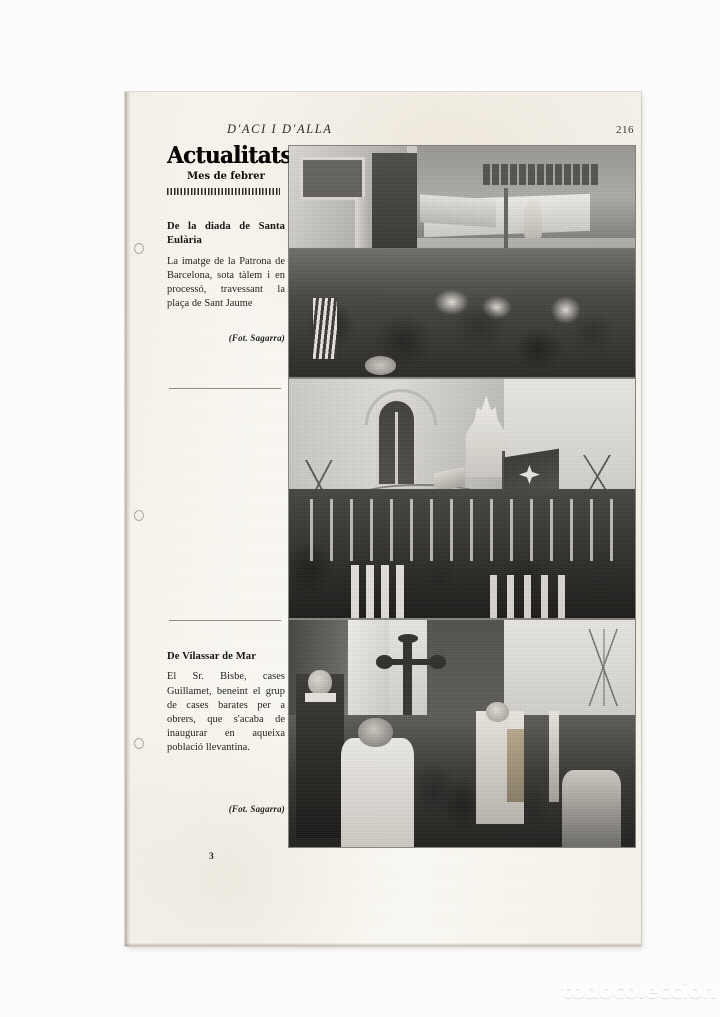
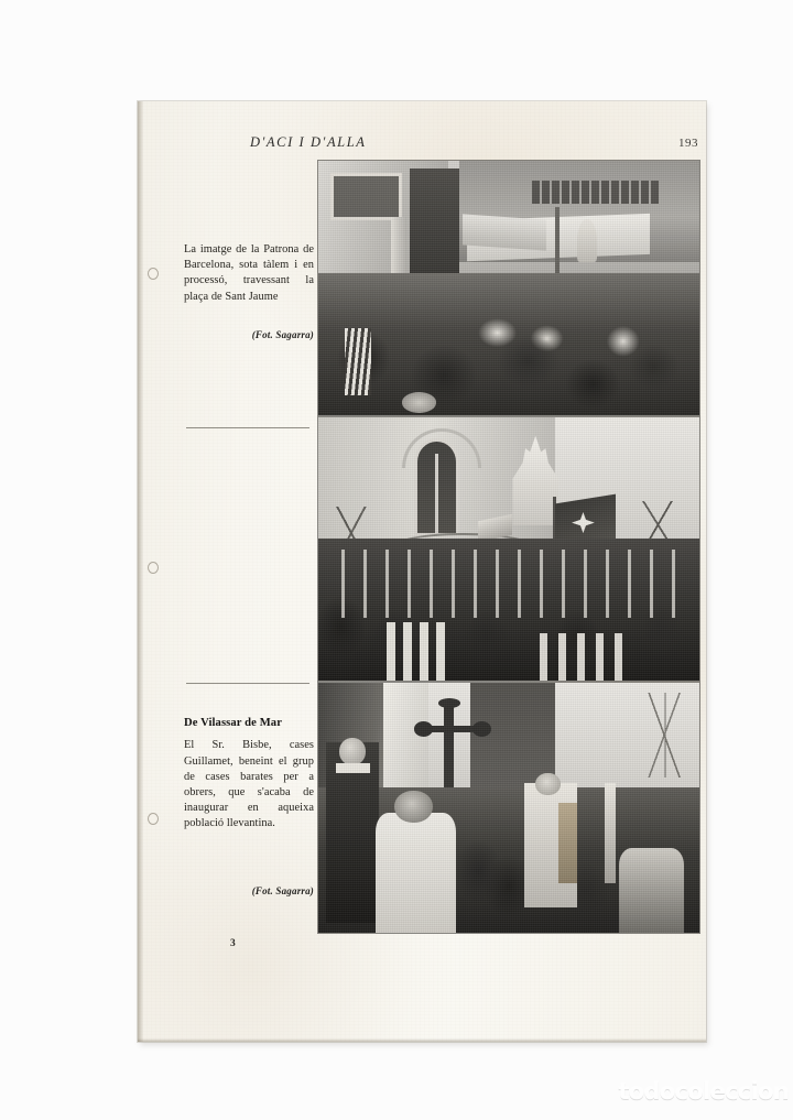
  D'ACI I D'ALLA
- 216
+ 193
- Actualitats
- Mes de febrer
- De la diada de Santa Eulària
  La imatge de la Patrona de Barcelona, sota tàlem i en processó, travessant la plaça de Sant Jaume
  (Fot. Sagarra)
  De Vilassar de Mar
  El Sr. Bisbe, cases Guillamet, beneint el grup de cases barates per a obrers, que s'acaba de inaugurar en aqueixa població llevantina.
  (Fot. Sagarra)
  3
  todocoleccion
